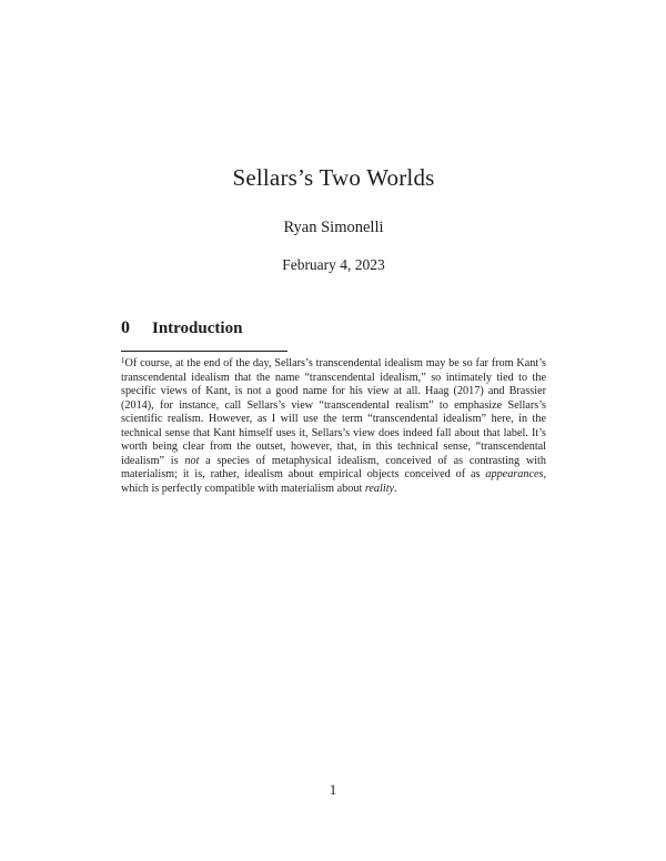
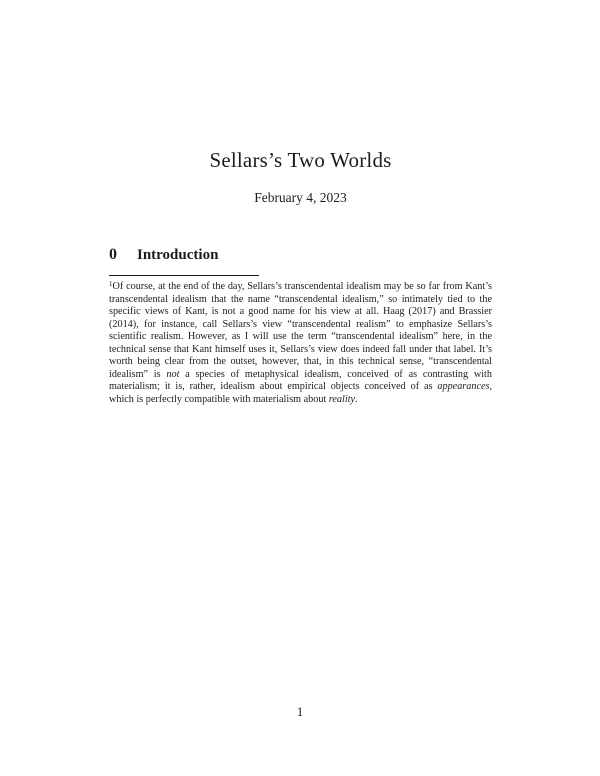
  Sellars’s Two Worlds
- Ryan Simonelli
  February 4, 2023
  0
  Introduction
- Of course, at the end of the day, Sellars’s transcendental idealism may be so far from Kant’s transcendental idealism that the name “transcendental idealism,” so intimately tied to the specific views of Kant, is not a good name for his view at all. Haag (2017) and Brassier (2014), for instance, call Sellars’s view “transcendental realism” to emphasize Sellars’s scientific realism. However, as I will use the term “transcendental idealism” here, in the technical sense that Kant himself uses it, Sellars’s view does indeed fall about that label. It’s worth being clear from the outset, however, that, in this technical sense, “transcendental idealism” is not a species of metaphysical idealism, conceived of as contrasting with materialism; it is, rather, idealism about empirical objects conceived of as appearances, which is perfectly compatible with materialism about reality.
+ Of course, at the end of the day, Sellars’s transcendental idealism may be so far from Kant’s transcendental idealism that the name “transcendental idealism,” so intimately tied to the specific views of Kant, is not a good name for his view at all. Haag (2017) and Brassier (2014), for instance, call Sellars’s view “transcendental realism” to emphasize Sellars’s scientific realism. However, as I will use the term “transcendental idealism” here, in the technical sense that Kant himself uses it, Sellars’s view does indeed fall under that label. It’s worth being clear from the outset, however, that, in this technical sense, “transcendental idealism” is not a species of metaphysical idealism, conceived of as contrasting with materialism; it is, rather, idealism about empirical objects conceived of as appearances, which is perfectly compatible with materialism about reality.
  1
